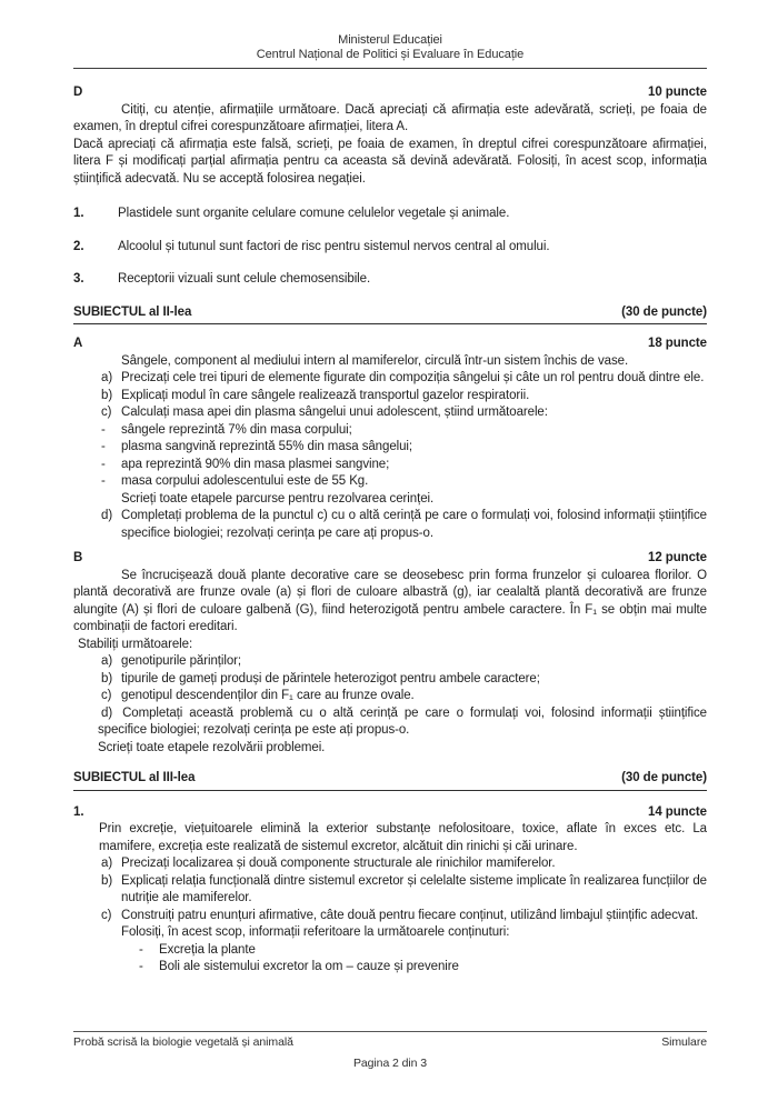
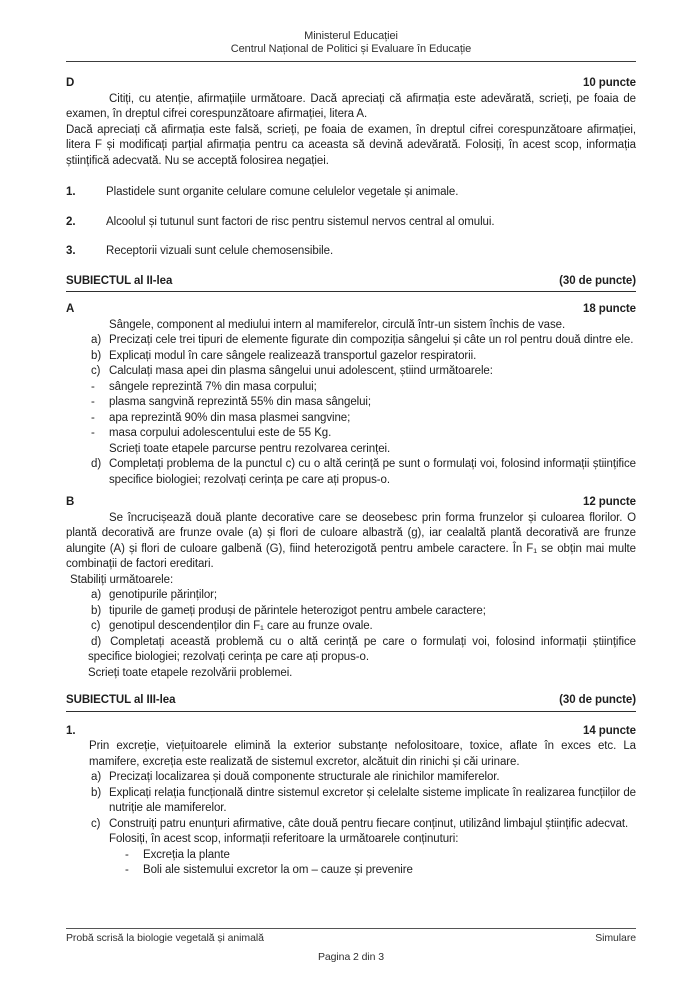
  Ministerul Educației
  Centrul Național de Politici și Evaluare în Educație
  D
  10 puncte
  Citiți, cu atenție, afirmațiile următoare. Dacă apreciați că afirmația este adevărată, scrieți, pe foaia de examen, în dreptul cifrei corespunzătoare afirmației, litera A.
  Dacă apreciați că afirmația este falsă, scrieți, pe foaia de examen, în dreptul cifrei corespunzătoare afirmației, litera F și modificați parțial afirmația pentru ca aceasta să devină adevărată. Folosiți, în acest scop, informația științifică adecvată. Nu se acceptă folosirea negației.
  1.
  Plastidele sunt organite celulare comune celulelor vegetale și animale.
  2.
  Alcoolul și tutunul sunt factori de risc pentru sistemul nervos central al omului.
  3.
  Receptorii vizuali sunt celule chemosensibile.
  SUBIECTUL al II-lea
  (30 de puncte)
  A
  18 puncte
  Sângele, component al mediului intern al mamiferelor, circulă într-un sistem închis de vase.
  a)
  Precizați cele trei tipuri de elemente figurate din compoziția sângelui și câte un rol pentru două dintre ele.
  b)
  Explicați modul în care sângele realizează transportul gazelor respiratorii.
  c)
  Calculați masa apei din plasma sângelui unui adolescent, știind următoarele:
  -
  sângele reprezintă 7% din masa corpului;
  -
  plasma sangvină reprezintă 55% din masa sângelui;
  -
  apa reprezintă 90% din masa plasmei sangvine;
  -
  masa corpului adolescentului este de 55 Kg.
  Scrieți toate etapele parcurse pentru rezolvarea cerinței.
  d)
- Completați problema de la punctul c) cu o altă cerință pe care o formulați voi, folosind informații științifice specifice biologiei; rezolvați cerința pe care ați propus-o.
+ Completați problema de la punctul c) cu o altă cerință pe sunt o formulați voi, folosind informații științifice specifice biologiei; rezolvați cerința pe care ați propus-o.
  B
  12 puncte
  Se încrucișează două plante decorative care se deosebesc prin forma frunzelor și culoarea florilor. O plantă decorativă are frunze ovale (a) și flori de culoare albastră (g), iar cealaltă plantă decorativă are frunze alungite (A) și flori de culoare galbenă (G), fiind heterozigotă pentru ambele caractere. În F₁ se obțin mai multe combinații de factori ereditari.
  Stabiliți următoarele:
  a)
  genotipurile părinților;
  b)
  tipurile de gameți produși de părintele heterozigot pentru ambele caractere;
  c)
  genotipul descendenților din F₁ care au frunze ovale.
- d) Completați această problemă cu o altă cerință pe care o formulați voi, folosind informații științifice specifice biologiei; rezolvați cerința pe este ați propus-o.
+ d) Completați această problemă cu o altă cerință pe care o formulați voi, folosind informații științifice specifice biologiei; rezolvați cerința pe care ați propus-o.
  Scrieți toate etapele rezolvării problemei.
  SUBIECTUL al III-lea
  (30 de puncte)
  1.
  14 puncte
  Prin excreție, viețuitoarele elimină la exterior substanțe nefolositoare, toxice, aflate în exces etc. La mamifere, excreția este realizată de sistemul excretor, alcătuit din rinichi și căi urinare.
  a)
  Precizați localizarea și două componente structurale ale rinichilor mamiferelor.
  b)
  Explicați relația funcțională dintre sistemul excretor și celelalte sisteme implicate în realizarea funcțiilor de nutriție ale mamiferelor.
  c)
  Construiți patru enunțuri afirmative, câte două pentru fiecare conținut, utilizând limbajul științific adecvat.
  Folosiți, în acest scop, informații referitoare la următoarele conținuturi:
  -
  Excreția la plante
  -
  Boli ale sistemului excretor la om – cauze și prevenire
  Probă scrisă la biologie vegetală și animală
  Simulare
  Pagina 2 din 3
